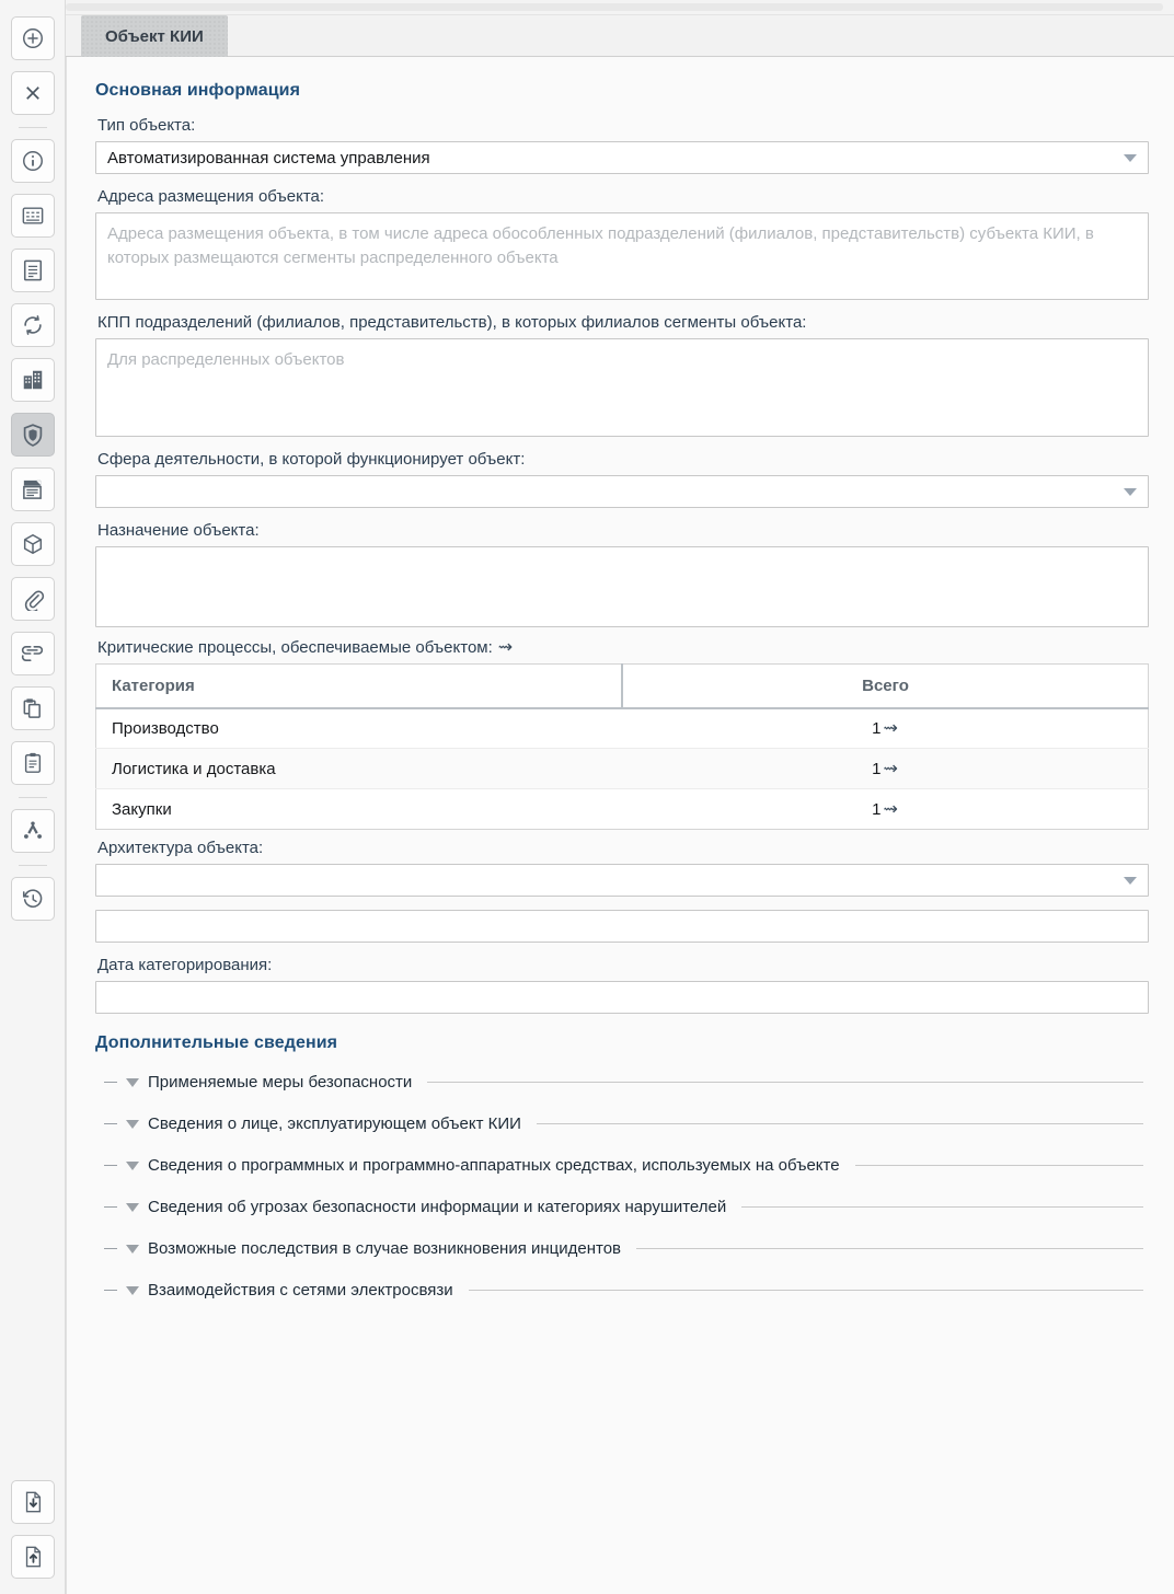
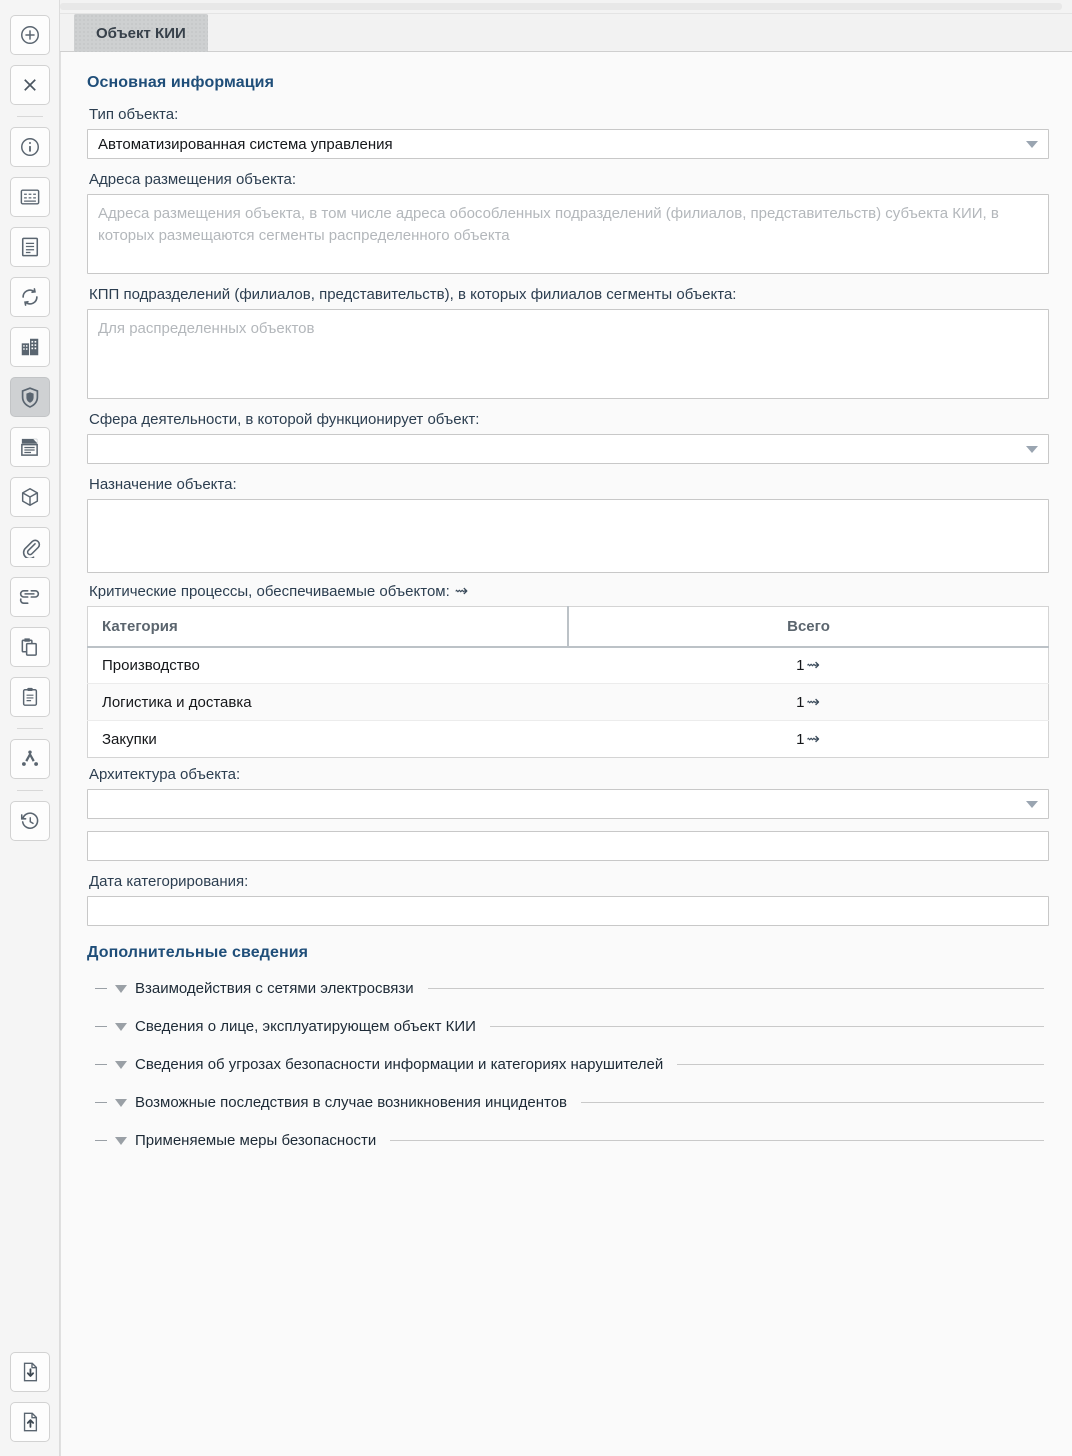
  Объект КИИ
  Основная информация
  Тип объекта:
  Автоматизированная система управления
  Адреса размещения объекта:
  Адреса размещения объекта, в том числе адреса обособленных подразделений (филиалов, представительств) субъекта КИИ, в которых размещаются сегменты распределенного объекта
  КПП подразделений (филиалов, представительств), в которых филиалов сегменты объекта:
  Для распределенных объектов
  Сфера деятельности, в которой функционирует объект:
  Назначение объекта:
  Критические процессы, обеспечиваемые объектом:
  ⇝
  Категория	Всего
  Производство	1⇝
  Логистика и доставка	1⇝
  Закупки	1⇝
  Архитектура объекта:
  Дата категорирования:
  Дополнительные сведения
- Применяемые меры безопасности
+ Взаимодействия с сетями электросвязи
  Сведения о лице, эксплуатирующем объект КИИ
- Сведения о программных и программно-аппаратных средствах, используемых на объекте
  Сведения об угрозах безопасности информации и категориях нарушителей
  Возможные последствия в случае возникновения инцидентов
- Взаимодействия с сетями электросвязи
+ Применяемые меры безопасности
